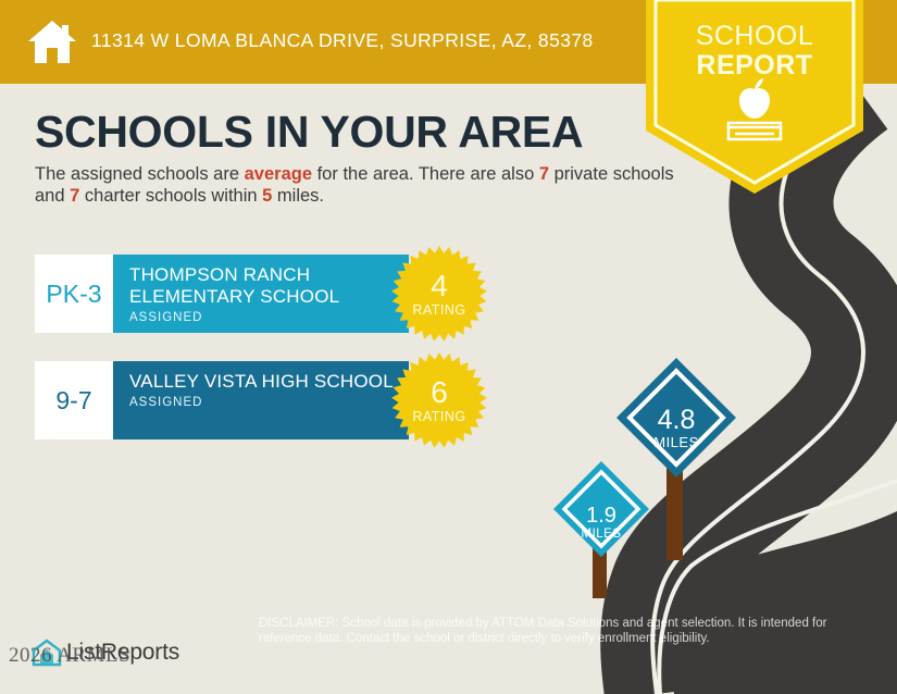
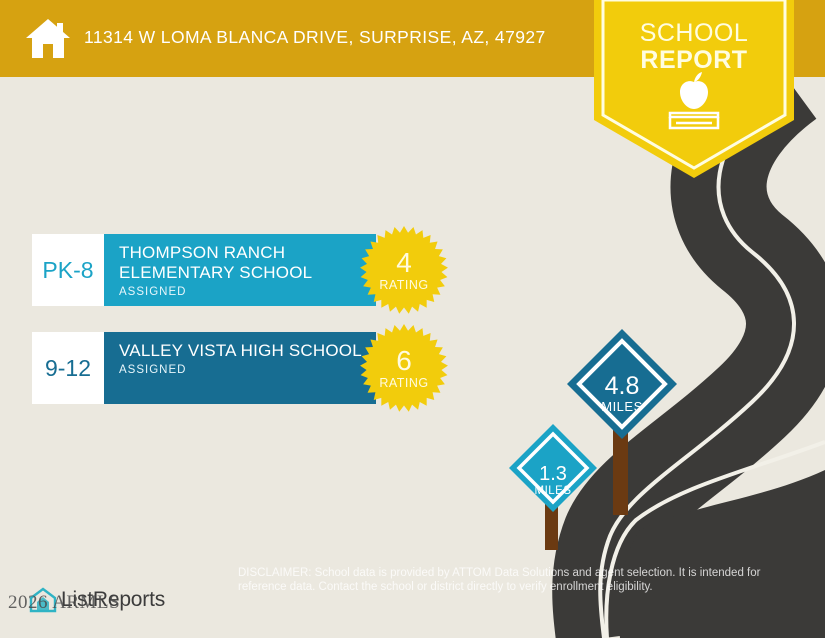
- 11314 W LOMA BLANCA DRIVE, SURPRISE, AZ, 85378
+ 11314 W LOMA BLANCA DRIVE, SURPRISE, AZ, 47927
  SCHOOL
  REPORT
- SCHOOLS IN YOUR AREA
- The assigned schools are average for the area. There are also 7 private schools and 7 charter schools within 5 miles.
- PK-3
+ PK-8
  THOMPSON RANCH ELEMENTARY SCHOOL
  ASSIGNED
- 9-7
+ 9-12
  VALLEY VISTA HIGH SCHOOL
  ASSIGNED
  4
  RATING
  6
  RATING
- 1.9
+ 1.3
  MILES
  4.8
  MILES
  DISCLAIMER: School data is provided by ATTOM Data Solutions and agent selection. It is intended for reference data. Contact the school or district directly to verify enrollment eligibility.
  ListReports
  2026 ARMLS
